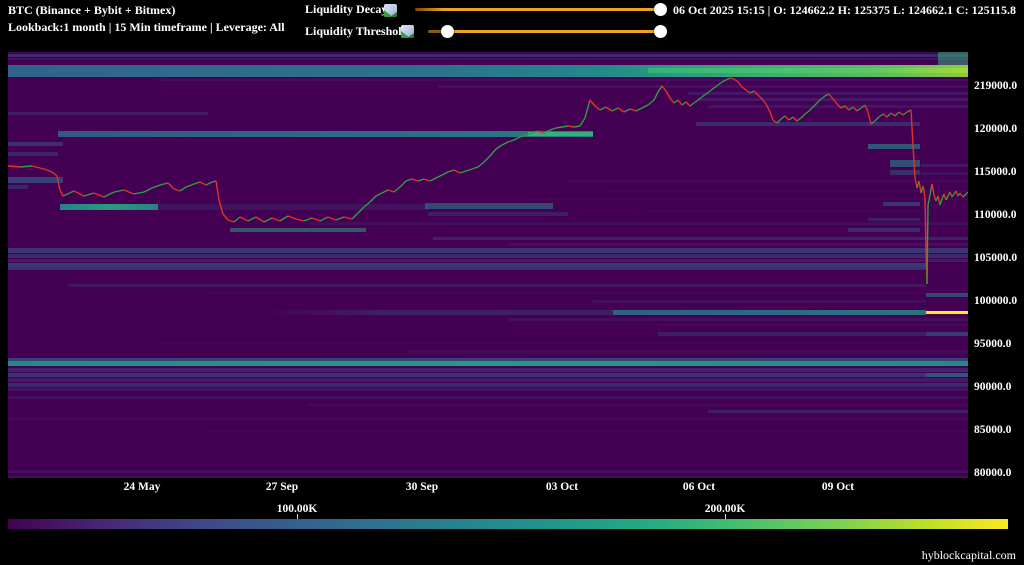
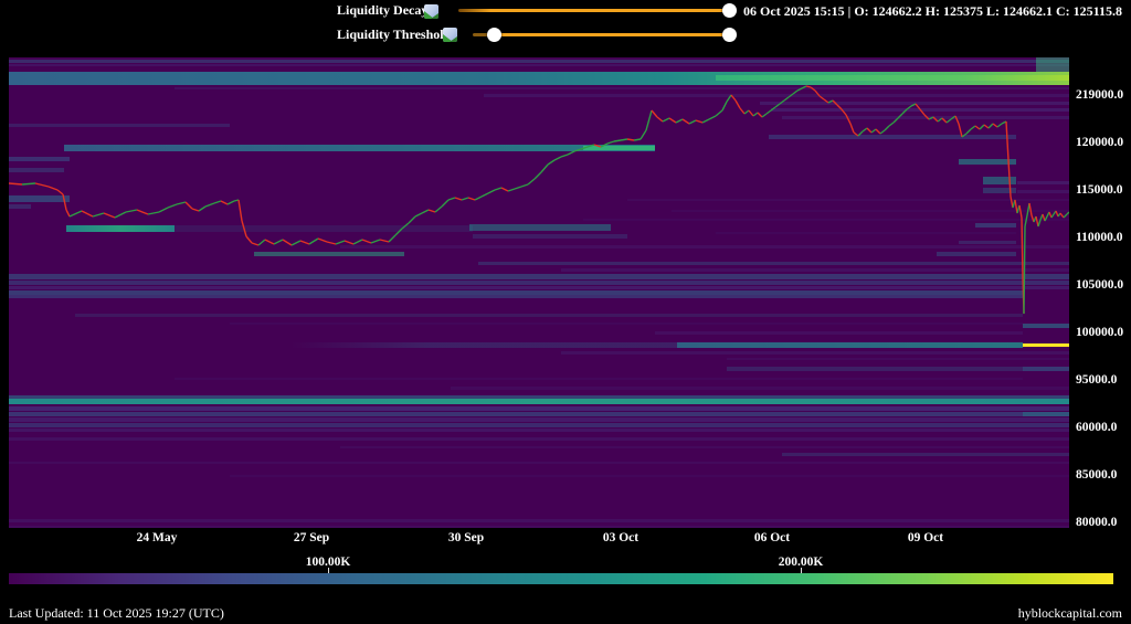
- BTC (Binance + Bybit + Bitmex)
- Lookback:1 month | 15 Min timeframe | Leverage: All
  Liquidity Deca
  Liquidity Threshol
  06 Oct 2025 15:15 | O: 124662.2 H: 125375 L: 124662.1 C: 125115.8
  219000.0
  120000.0
  115000.0
  110000.0
  105000.0
  100000.0
  95000.0
- 90000.0
+ 60000.0
  85000.0
  80000.0
  24 May
  27 Sep
  30 Sep
  03 Oct
  06 Oct
  09 Oct
  100.00K
  200.00K
+ Last Updated: 11 Oct 2025 19:27 (UTC)
  hyblockcapital.com
